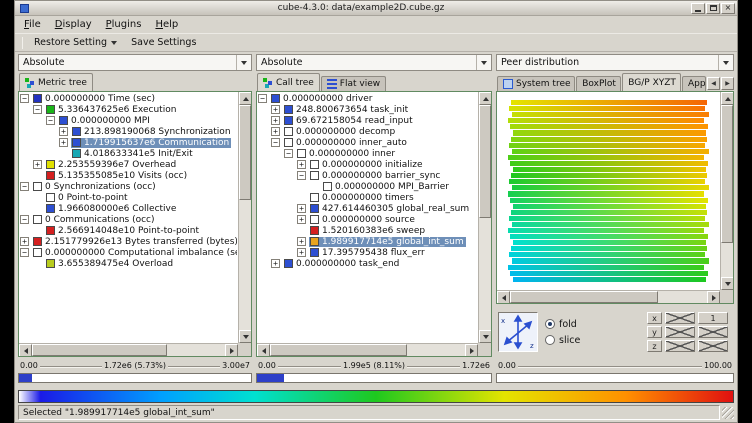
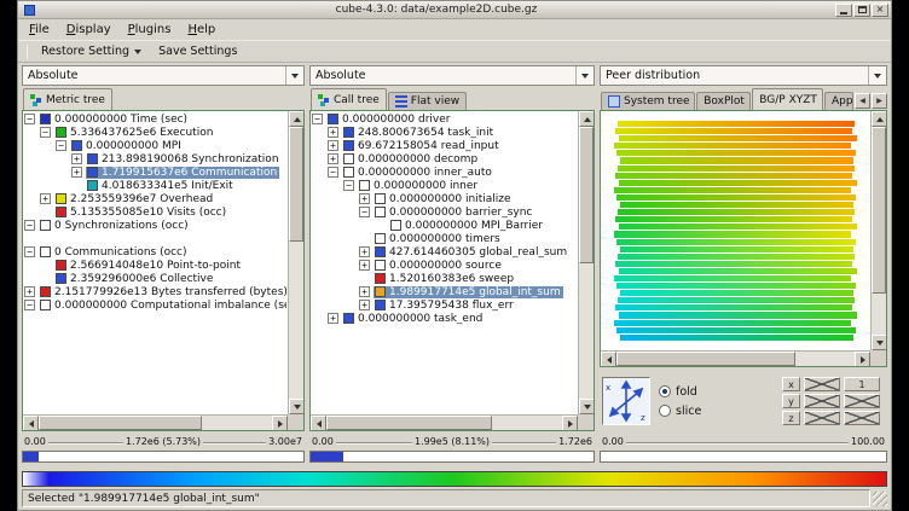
  cube-4.3.0: data/example2D.cube.gz
  ×
  File
  Display
  Plugins
  Help
  Restore Setting
  Save Settings
  Absolute
  Metric tree
  −
  0.000000000 Time (sec)
  −
  5.336437625e6 Execution
  −
  0.000000000 MPI
  +
  213.898190068 Synchronization
  +
  1.719915637e6 Communication
  4.018633341e5 Init/Exit
  +
  2.253559396e7 Overhead
  5.135355085e10 Visits (occ)
  −
  0 Synchronizations (occ)
- 0 Point-to-point
- 1.966080000e6 Collective
  −
  0 Communications (occ)
  2.566914048e10 Point-to-point
+ 2.359296000e6 Collective
  +
  2.151779926e13 Bytes transferred (bytes)
  −
  0.000000000 Computational imbalance (s
- 3.655389475e4 Overload
  0.00
  1.72e6 (5.73%)
  3.00e7
  Absolute
  Call tree
  Flat view
  −
  0.000000000 driver
  +
  248.800673654 task_init
  +
  69.672158054 read_input
  +
  0.000000000 decomp
  −
  0.000000000 inner_auto
  −
  0.000000000 inner
  +
  0.000000000 initialize
  −
  0.000000000 barrier_sync
  0.000000000 MPI_Barrier
  0.000000000 timers
  +
  427.614460305 global_real_sum
  +
  0.000000000 source
  1.520160383e6 sweep
  +
  1.989917714e5 global_int_sum
  +
  17.395795438 flux_err
  +
  0.000000000 task_end
  0.00
  1.99e5 (8.11%)
  1.72e6
  Peer distribution
  System tree
  BoxPlot
  BG/P XYZT
  App
  x
  z
  fold
  slice
  x
  1
  y
  z
  0.00
  100.00
  Selected "1.989917714e5 global_int_sum"
